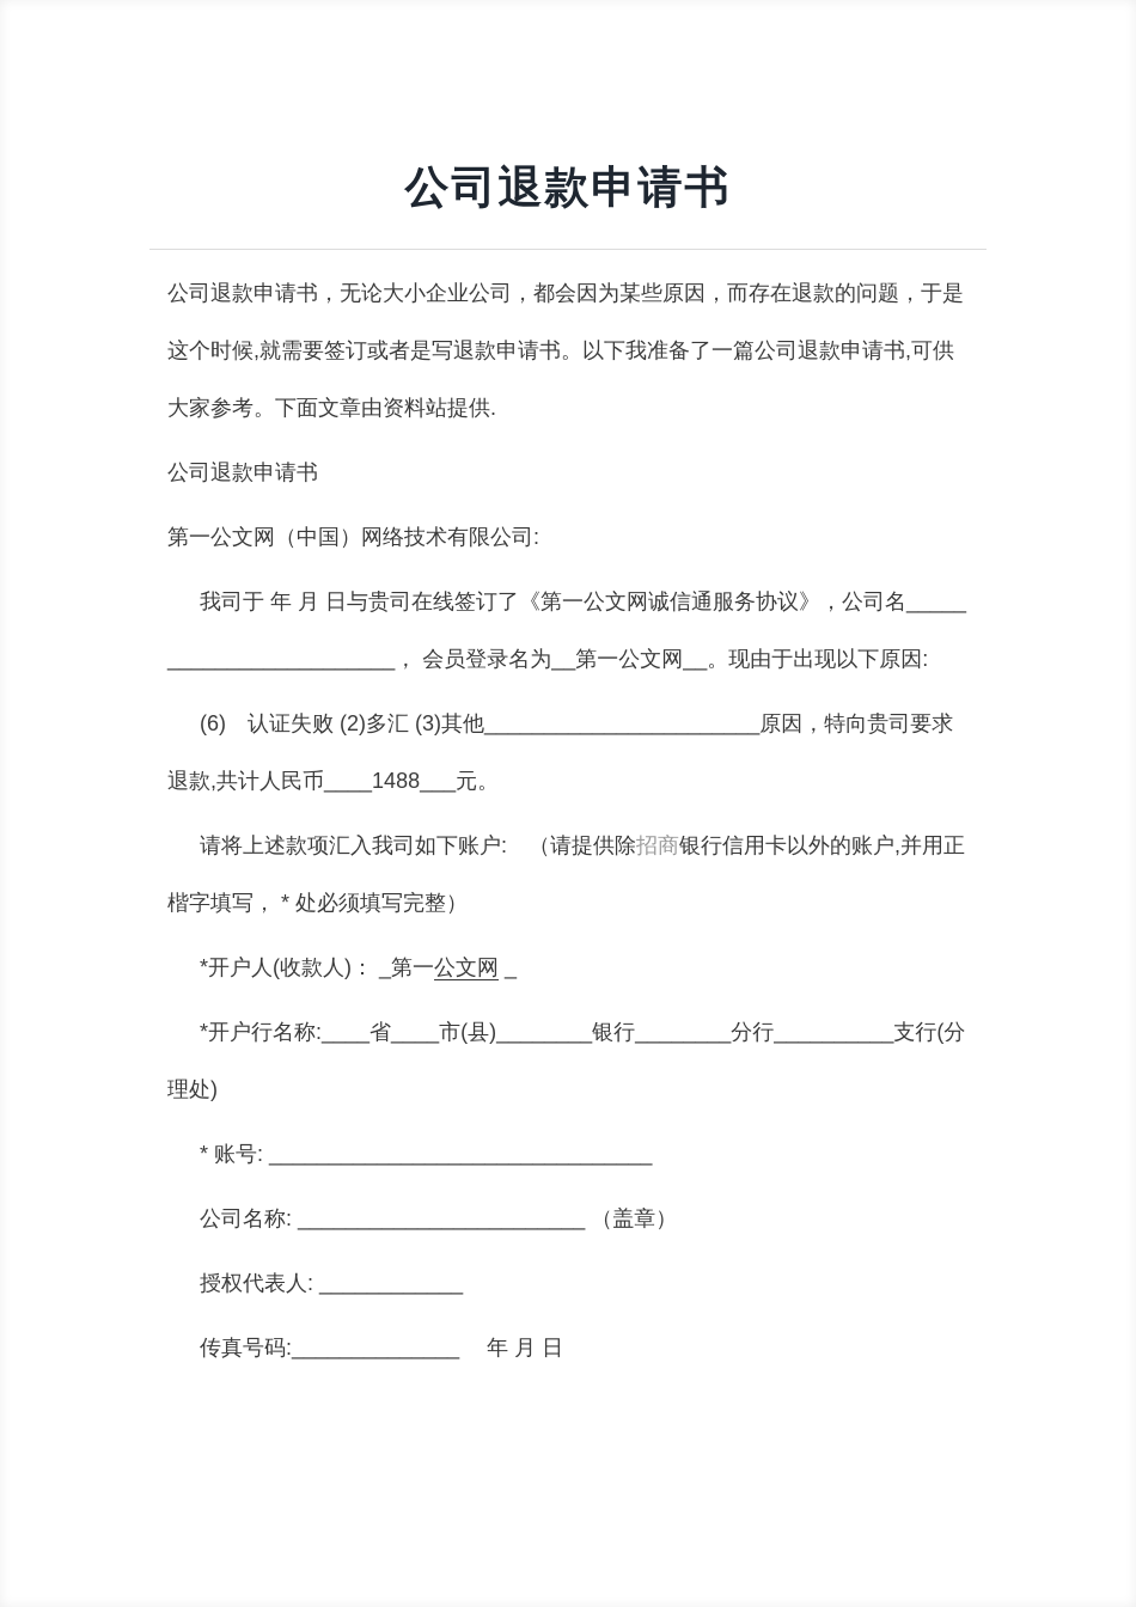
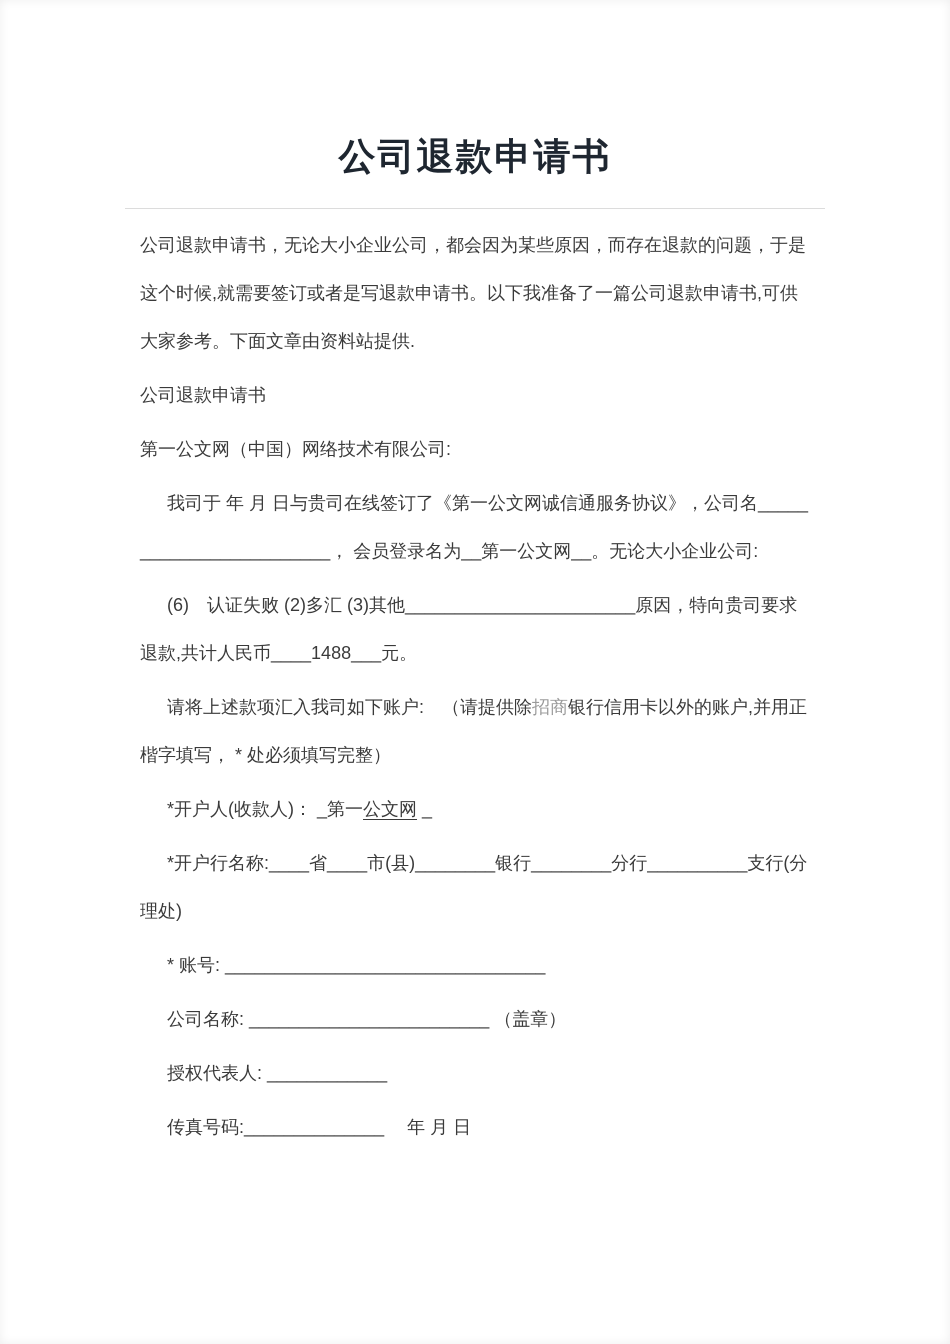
  公司退款申请书
  公司退款申请书，无论大小企业公司，都会因为某些原因，而存在退款的问题，于是这个时候,就需要签订或者是写退款申请书。以下我准备了一篇公司退款申请书,可供大家参考。下面文章由资料站提供.
  公司退款申请书
  第一公文网（中国）网络技术有限公司:
- 我司于 年 月 日与贵司在线签订了《第一公文网诚信通服务协议》，公司名________________________， 会员登录名为__第一公文网__。现由于出现以下原因:
+ 我司于 年 月 日与贵司在线签订了《第一公文网诚信通服务协议》，公司名________________________， 会员登录名为__第一公文网__。无论大小企业公司:
  (6) 认证失败 (2)多汇 (3)其他_______________________原因，特向贵司要求退款,共计人民币____1488___元。
  请将上述款项汇入我司如下账户: （请提供除招商银行信用卡以外的账户,并用正楷字填写， * 处必须填写完整）
  *开户人(收款人)： _第一公文网 _
  *开户行名称:____省____市(县)________银行________分行__________支行(分理处)
  * 账号: ________________________________
  公司名称: ________________________ （盖章）
  授权代表人: ____________
  传真号码:______________ 年 月 日
